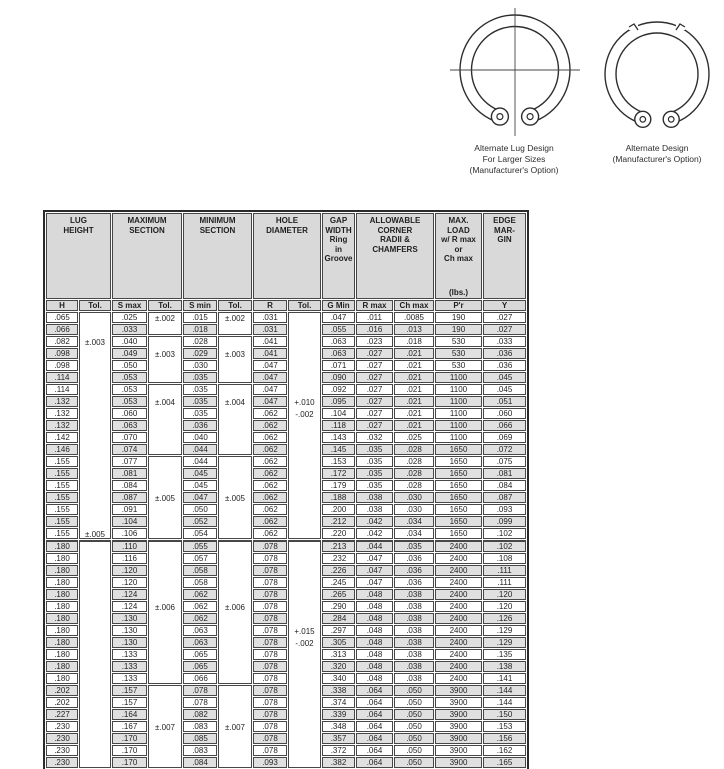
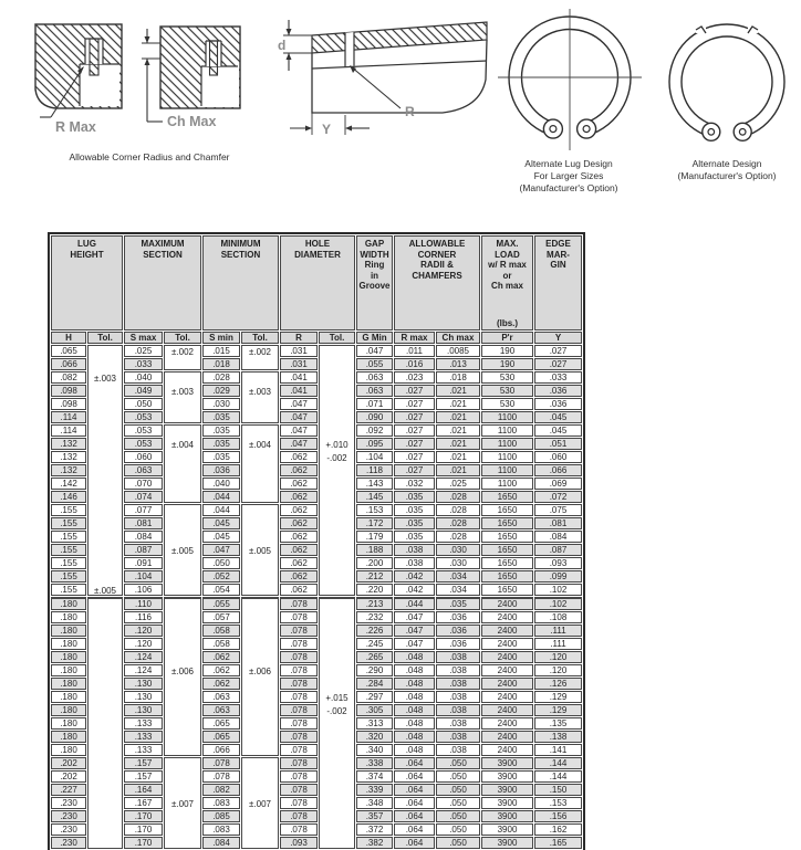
+ R Max
+ Ch Max
+ Allowable Corner Radius and Chamfer
+ R
+ d
+ Y
  Alternate Lug Design
  For Larger Sizes
  (Manufacturer's Option)
  Alternate Design
  (Manufacturer's Option)
  LUGHEIGHT	MAXIMUMSECTION	MINIMUMSECTION	HOLEDIAMETER	GAPWIDTHRinginGroove	ALLOWABLECORNERRADII &CHAMFERS	MAX.LOADw/ R maxorCh max(lbs.)	EDGEMAR-GIN
  H	Tol.	S max	Tol.	S min	Tol.	R	Tol.	G Min	R max	Ch max	P'r	Y
  .065	±.003±.005	.025	±.002	.015	±.002	.031	+.010-.002	.047	.011	.0085	190	.027
  .066	.033	.018	.031	.055	.016	.013	190	.027
  .082	.040	±.003	.028	±.003	.041	.063	.023	.018	530	.033
  .098	.049	.029	.041	.063	.027	.021	530	.036
  .098	.050	.030	.047	.071	.027	.021	530	.036
  .114	.053	.035	.047	.090	.027	.021	1100	.045
  .114	.053	±.004	.035	±.004	.047	.092	.027	.021	1100	.045
  .132	.053	.035	.047	.095	.027	.021	1100	.051
  .132	.060	.035	.062	.104	.027	.021	1100	.060
  .132	.063	.036	.062	.118	.027	.021	1100	.066
  .142	.070	.040	.062	.143	.032	.025	1100	.069
  .146	.074	.044	.062	.145	.035	.028	1650	.072
  .155	.077	±.005	.044	±.005	.062	.153	.035	.028	1650	.075
  .155	.081	.045	.062	.172	.035	.028	1650	.081
  .155	.084	.045	.062	.179	.035	.028	1650	.084
  .155	.087	.047	.062	.188	.038	.030	1650	.087
  .155	.091	.050	.062	.200	.038	.030	1650	.093
  .155	.104	.052	.062	.212	.042	.034	1650	.099
  .155	.106	.054	.062	.220	.042	.034	1650	.102
  .180		.110	±.006	.055	±.006	.078	+.015-.002	.213	.044	.035	2400	.102
  .180	.116	.057	.078	.232	.047	.036	2400	.108
  .180	.120	.058	.078	.226	.047	.036	2400	.111
  .180	.120	.058	.078	.245	.047	.036	2400	.111
  .180	.124	.062	.078	.265	.048	.038	2400	.120
  .180	.124	.062	.078	.290	.048	.038	2400	.120
  .180	.130	.062	.078	.284	.048	.038	2400	.126
  .180	.130	.063	.078	.297	.048	.038	2400	.129
  .180	.130	.063	.078	.305	.048	.038	2400	.129
  .180	.133	.065	.078	.313	.048	.038	2400	.135
  .180	.133	.065	.078	.320	.048	.038	2400	.138
  .180	.133	.066	.078	.340	.048	.038	2400	.141
  .202	.157	±.007	.078	±.007	.078	.338	.064	.050	3900	.144
  .202	.157	.078	.078	.374	.064	.050	3900	.144
  .227	.164	.082	.078	.339	.064	.050	3900	.150
  .230	.167	.083	.078	.348	.064	.050	3900	.153
  .230	.170	.085	.078	.357	.064	.050	3900	.156
  .230	.170	.083	.078	.372	.064	.050	3900	.162
  .230	.170	.084	.093	.382	.064	.050	3900	.165
